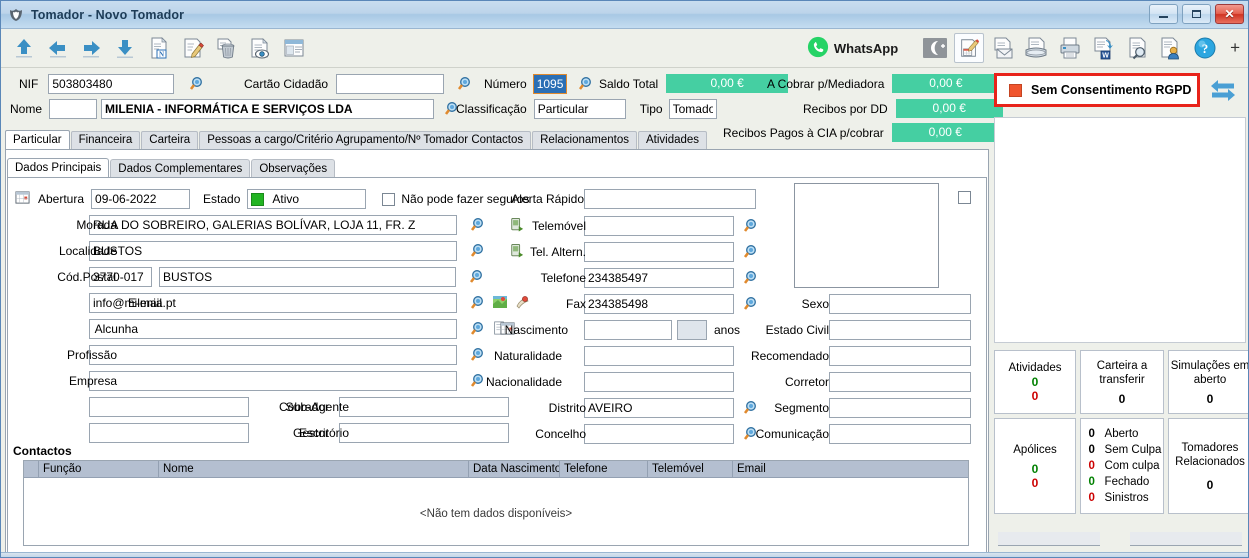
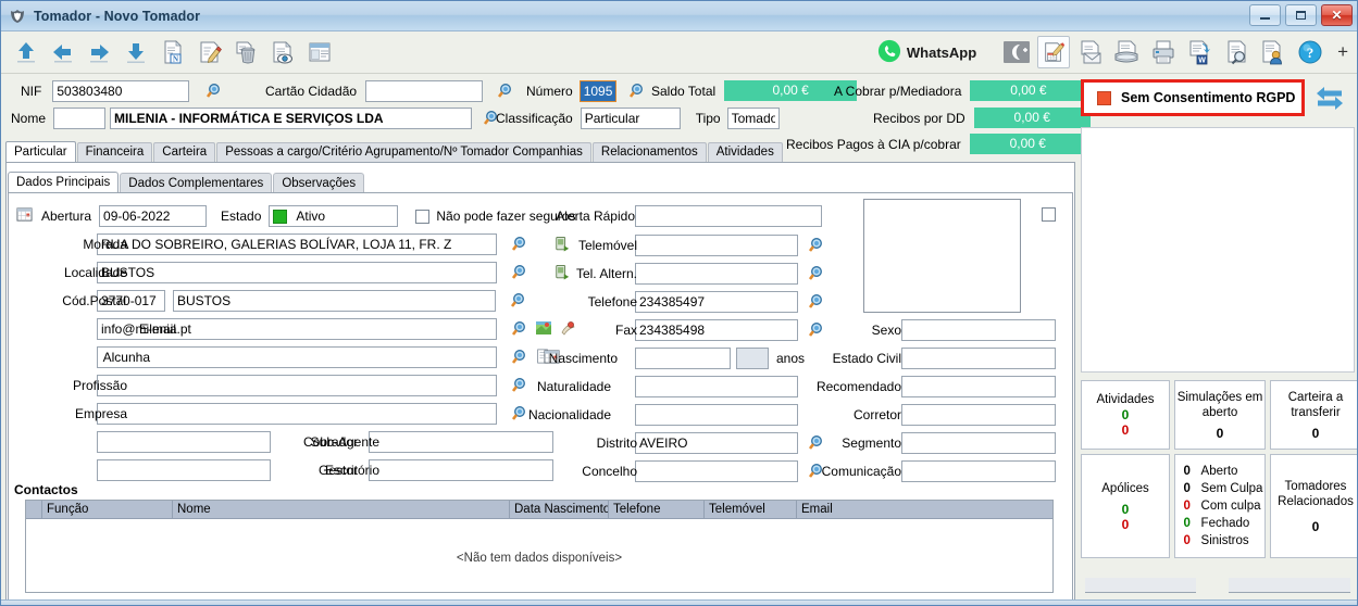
  Tomador - Novo Tomador
  ✕
  N
  WhatsApp
  ?
  +
  NIF
  503803480
  Cartão Cidadão
  Número
  1095
  Saldo Total
  0,00 €
  A Cobrar p/Mediadora
  0,00 €
  Nome
  MILENIA - INFORMÁTICA E SERVIÇOS LDA
  Classificação
  Particular
  Tipo
  Tomado
  Recibos por DD
  0,00 €
  Recibos Pagos à CIA p/cobrar
  0,00 €
  Particular
  Financeira
  Carteira
- Pessoas a cargo/Critério Agrupamento/Nº Tomador Contactos
+ Pessoas a cargo/Critério Agrupamento/Nº Tomador Companhias
  Relacionamentos
  Atividades
  Dados Principais
  Dados Complementares
  Observações
  Abertura
  09-06-2022
  Estado
  Ativo
  Não pode fazer seguros
  Morada
  RUA DO SOBREIRO, GALERIAS BOLÍVAR, LOJA 11, FR. Z
  Localidade
  BUSTOS
  Cód.Postal
  3770-017
  BUSTOS
  E-mail
  info@milenia.pt
  Alcunha
  Profissão
  Empresa
  Sub-Agente
  Cobrador
  Escritório
  Gestor
  Alerta Rápido
  Telemóvel
  Tel. Altern.
  Telefone
  234385497
  Fax
  234385498
  Nascimento
  anos
  Naturalidade
  Nacionalidade
  Distrito
  AVEIRO
  Concelho
  Sexo
  Estado Civil
  Recomendado
  Corretor
  Segmento
  Comunicação
  Contactos
  Função
  Nome
  Data Nascimento
  Telefone
  Telemóvel
  Email
  <Não tem dados disponíveis>
  Sem Consentimento RGPD
  Atividades
  0
  0
- Carteira a transferir
+ Simulações em aberto
  0
- Simulações em aberto
+ Carteira a transferir
  0
  Apólices
  0
  0
  0
  Aberto
  0
  Sem Culpa
  0
  Com culpa
  0
  Fechado
  0
  Sinistros
  Tomadores Relacionados
  0
